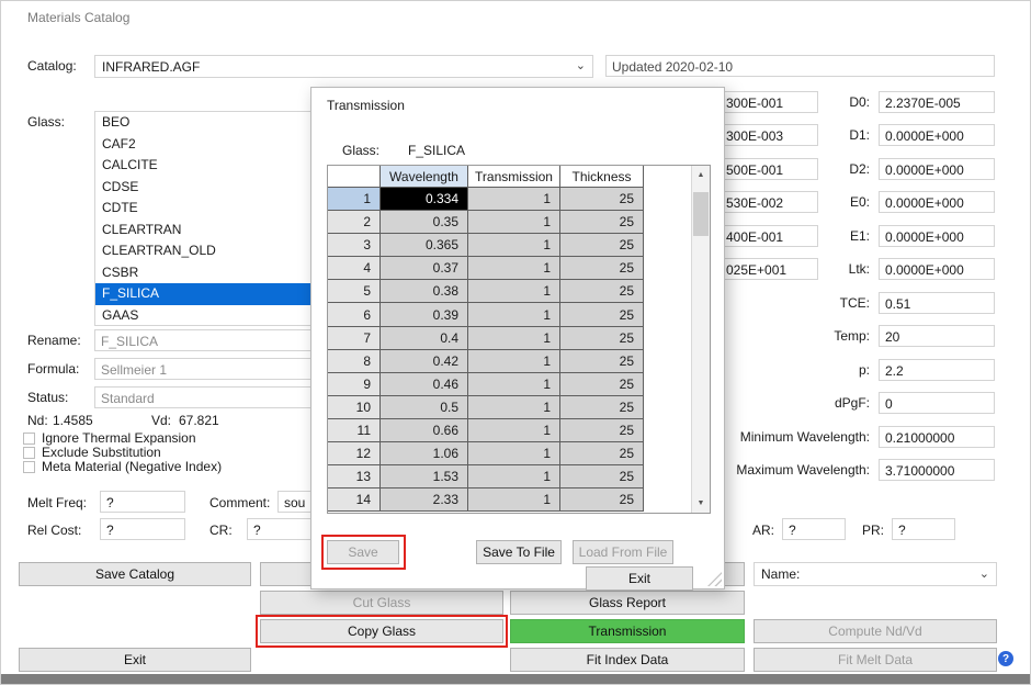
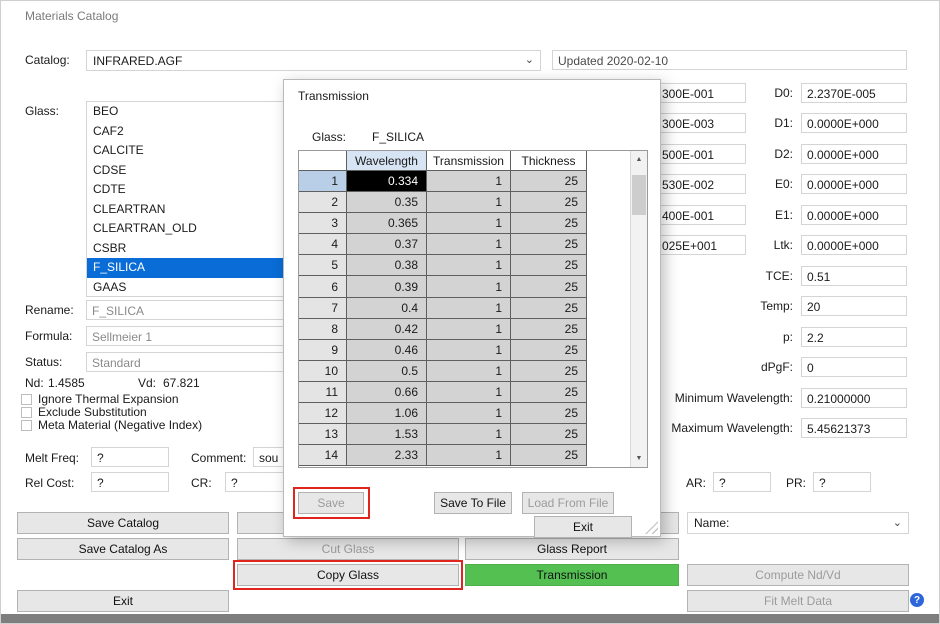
  Materials Catalog
  Catalog:
  INFRARED.AGF
  ⌄
  Updated 2020-02-10
  Glass:
  BEO
  CAF2
  CALCITE
  CDSE
  CDTE
  CLEARTRAN
  CLEARTRAN_OLD
  CSBR
  F_SILICA
  GAAS
  Rename:
  F_SILICA
  Formula:
  Sellmeier 1
  Status:
  Standard
  Nd:
  1.4585
  Vd:
  67.821
  Ignore Thermal Expansion
  Exclude Substitution
  Meta Material (Negative Index)
  Melt Freq:
  ?
  Comment:
  sou
  Rel Cost:
  ?
  CR:
  ?
  300E-001
  300E-003
  500E-001
  530E-002
  400E-001
  025E+001
  D0:
  2.2370E-005
  D1:
  0.0000E+000
  D2:
  0.0000E+000
  E0:
  0.0000E+000
  E1:
  0.0000E+000
  Ltk:
  0.0000E+000
  TCE:
  0.51
  Temp:
  20
  p:
  2.2
  dPgF:
  0
  Minimum Wavelength:
  0.21000000
  Maximum Wavelength:
- 3.71000000
+ 5.45621373
  AR:
  ?
  PR:
  ?
  Save Catalog
  Name:
  ⌄
+ Save Catalog As
  Cut Glass
  Glass Report
  Copy Glass
  Transmission
  Compute Nd/Vd
  Exit
- Fit Index Data
  Fit Melt Data
  ?
  Transmission
  Glass:
  F_SILICA
  Wavelength
  Transmission
  Thickness
  1
  0.334
  1
  25
  2
  0.35
  1
  25
  3
  0.365
  1
  25
  4
  0.37
  1
  25
  5
  0.38
  1
  25
  6
  0.39
  1
  25
  7
  0.4
  1
  25
  8
  0.42
  1
  25
  9
  0.46
  1
  25
  10
  0.5
  1
  25
  11
  0.66
  1
  25
  12
  1.06
  1
  25
  13
  1.53
  1
  25
  14
  2.33
  1
  25
  Save
  Save To File
  Load From File
  Exit
